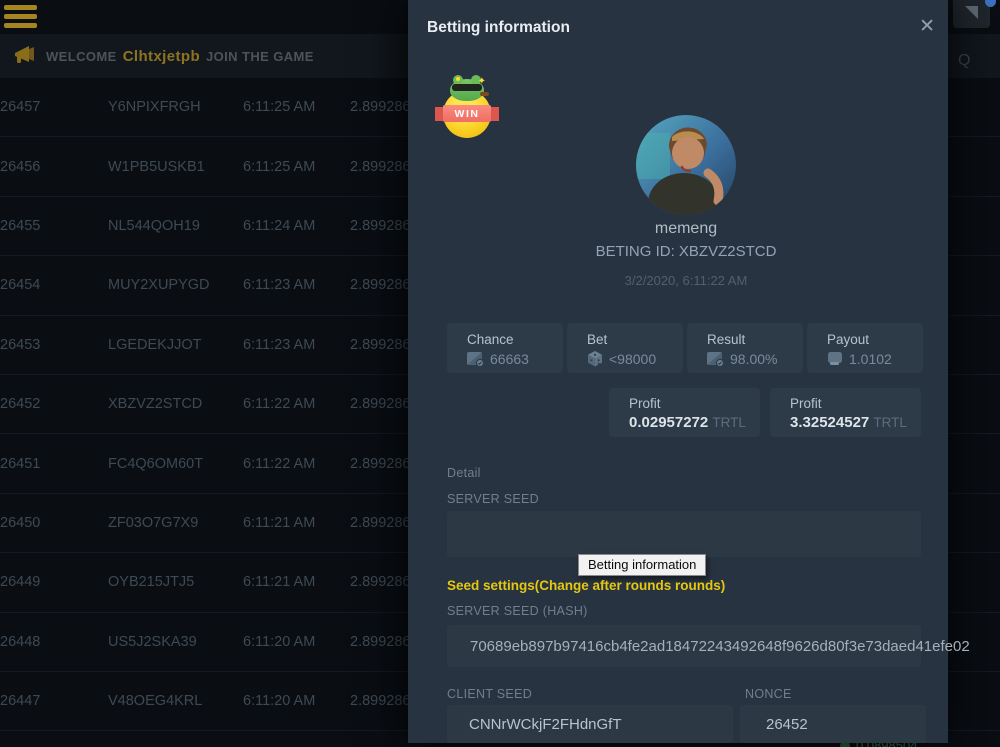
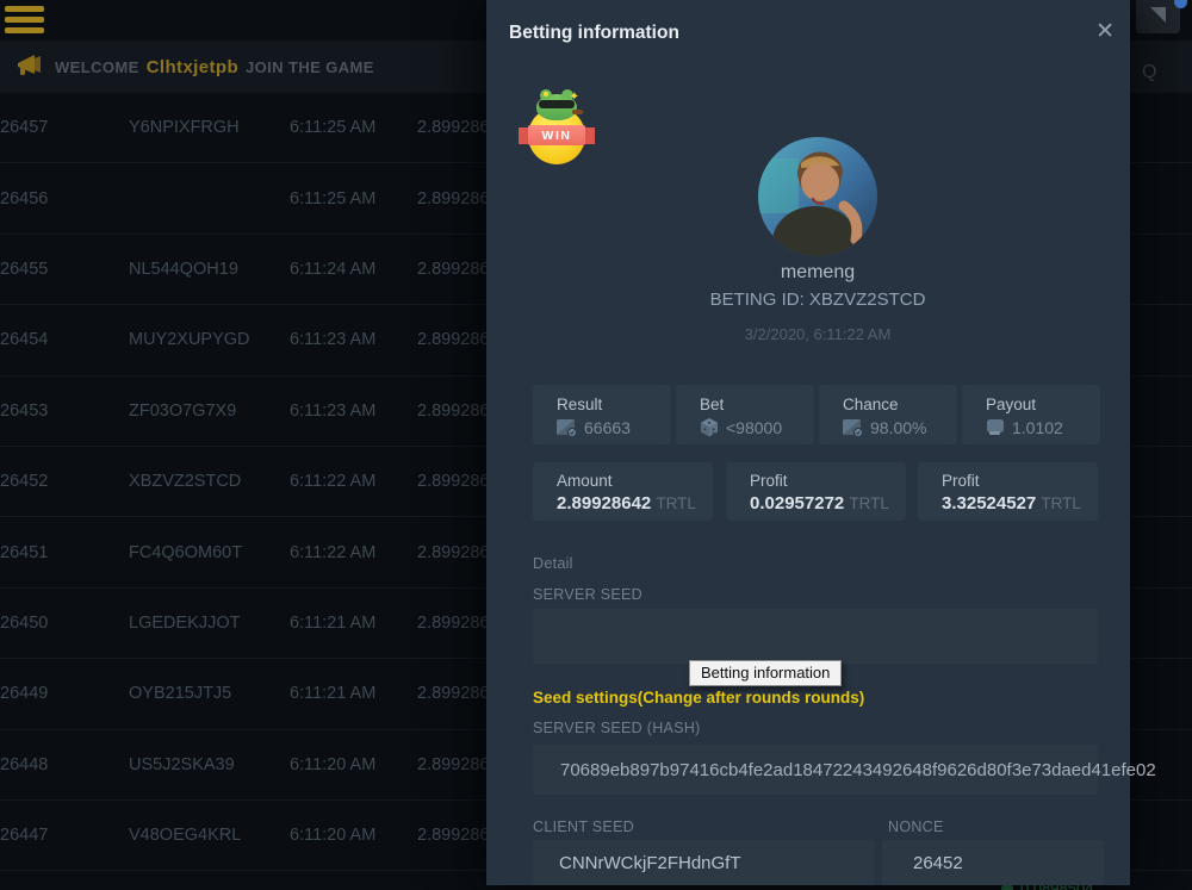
  WELCOME
  Clhtxjetpb
  JOIN THE GAME
  Q
  26457
  Y6NPIXFRGH
  6:11:25 AM
  2.899286
  26456
- W1PB5USKB1
  6:11:25 AM
  2.899286
  26455
  NL544QOH19
  6:11:24 AM
  2.899286
  26454
  MUY2XUPYGD
  6:11:23 AM
  2.899286
  26453
- LGEDEKJJOT
+ ZF03O7G7X9
  6:11:23 AM
  2.899286
  26452
  XBZVZ2STCD
  6:11:22 AM
  2.899286
  26451
  FC4Q6OM60T
  6:11:22 AM
  2.899286
  26450
- ZF03O7G7X9
+ LGEDEKJJOT
  6:11:21 AM
  2.899286
  26449
  OYB215JTJ5
  6:11:21 AM
  2.899286
  26448
  US5J2SKA39
  6:11:20 AM
  2.899286
  26447
  V48OEG4KRL
  6:11:20 AM
  2.899286
  0.0898504
  Betting information
  ✕
  ✦
  WIN
  memeng
  BETING ID: XBZVZ2STCD
  3/2/2020, 6:11:22 AM
- Chance
+ Result
  66663
  Bet
  <98000
- Result
+ Chance
  98.00%
  Payout
  1.0102
+ Amount
+ 2.89928642 TRTL
  Profit
  0.02957272 TRTL
  Profit
  3.32524527 TRTL
  Detail
  SERVER SEED
  Betting information
  Seed settings(Change after rounds rounds)
  SERVER SEED (HASH)
  70689eb897b97416cb4fe2ad18472243492648f9626d80f3e73daed41efe02
  CLIENT SEED
  NONCE
  CNNrWCkjF2FHdnGfT
  26452
